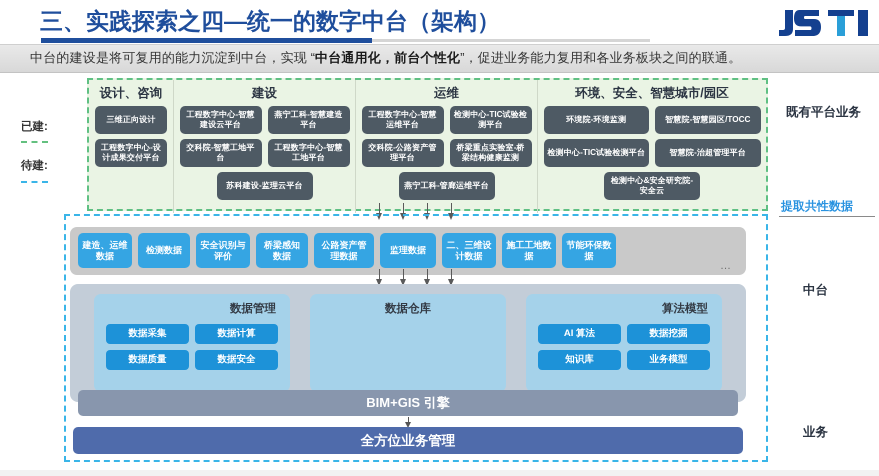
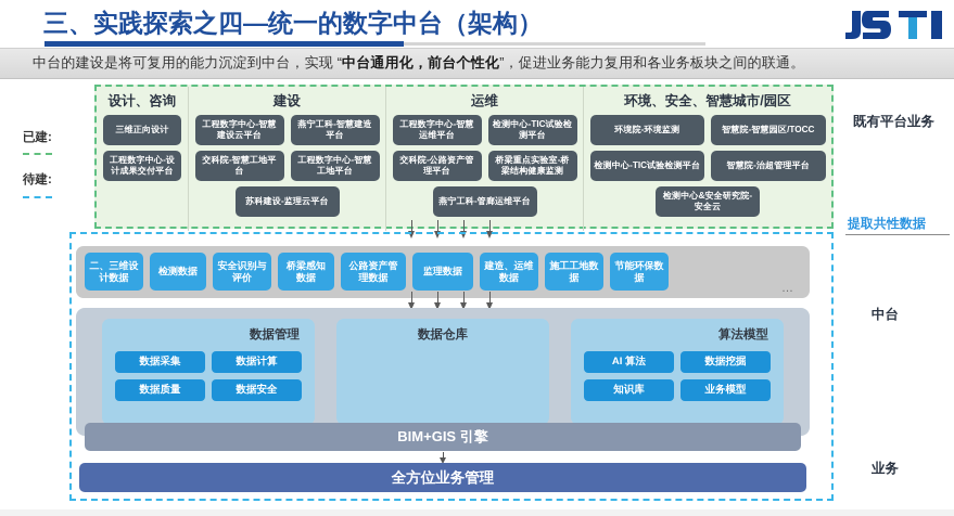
  三、实践探索之四—统一的数字中台（架构）
  中台的建设是将可复用的能力沉淀到中台，实现 “中台通用化，前台个性化”，促进业务能力复用和各业务板块之间的联通。
  已建:
  待建:
  既有平台业务
  提取共性数据
  中台
  业务
  设计、咨询
  三维正向设计
  工程数字中心-设计成果交付平台
  建设
  工程数字中心-智慧建设云平台
  燕宁工科-智慧建造平台
  交科院-智慧工地平台
  工程数字中心-智慧工地平台
  苏科建设-监理云平台
  运维
  工程数字中心-智慧运维平台
  检测中心-TIC试验检测平台
  交科院-公路资产管理平台
  桥梁重点实验室-桥梁结构健康监测
  燕宁工科-管廊运维平台
  环境、安全、智慧城市/园区
  环境院-环境监测
  智慧院-智慧园区/TOCC
  检测中心-TIC试验检测平台
  智慧院-治超管理平台
  检测中心&安全研究院-安全云
- 建造、运维数据
+ 二、三维设计数据
  检测数据
  安全识别与评价
  桥梁感知数据
  公路资产管理数据
  监理数据
- 二、三维设计数据
+ 建造、运维数据
  施工工地数据
  节能环保数据
  …
  数据管理
  数据采集
  数据计算
  数据质量
  数据安全
  数据仓库
  算法模型
  AI 算法
  数据挖掘
  知识库
  业务模型
  BIM+GIS 引擎
  全方位业务管理
